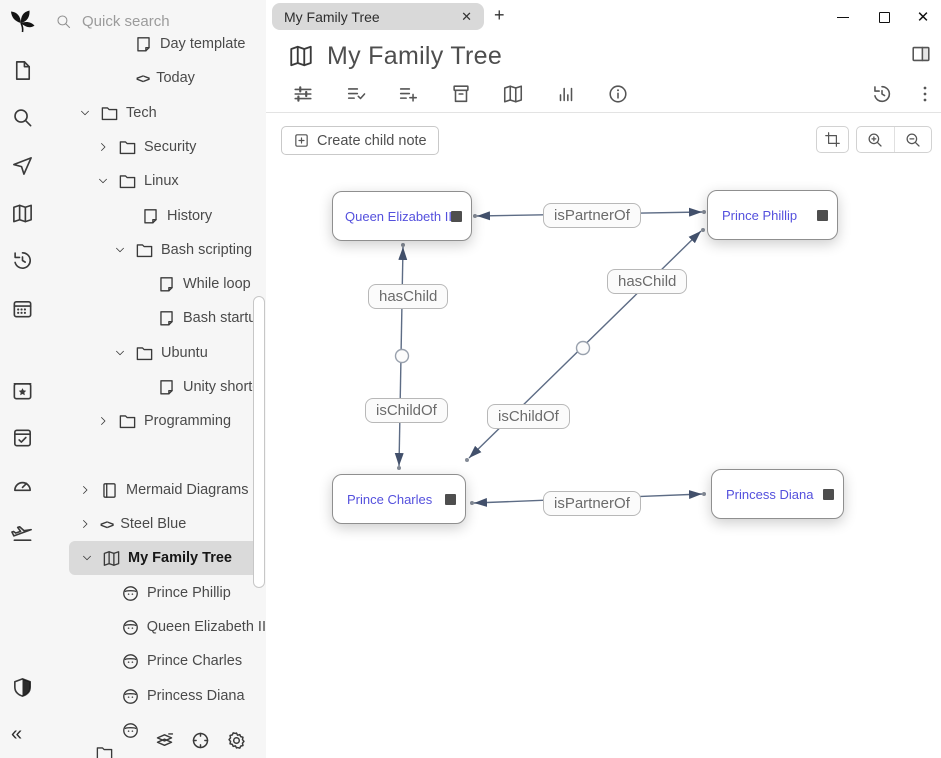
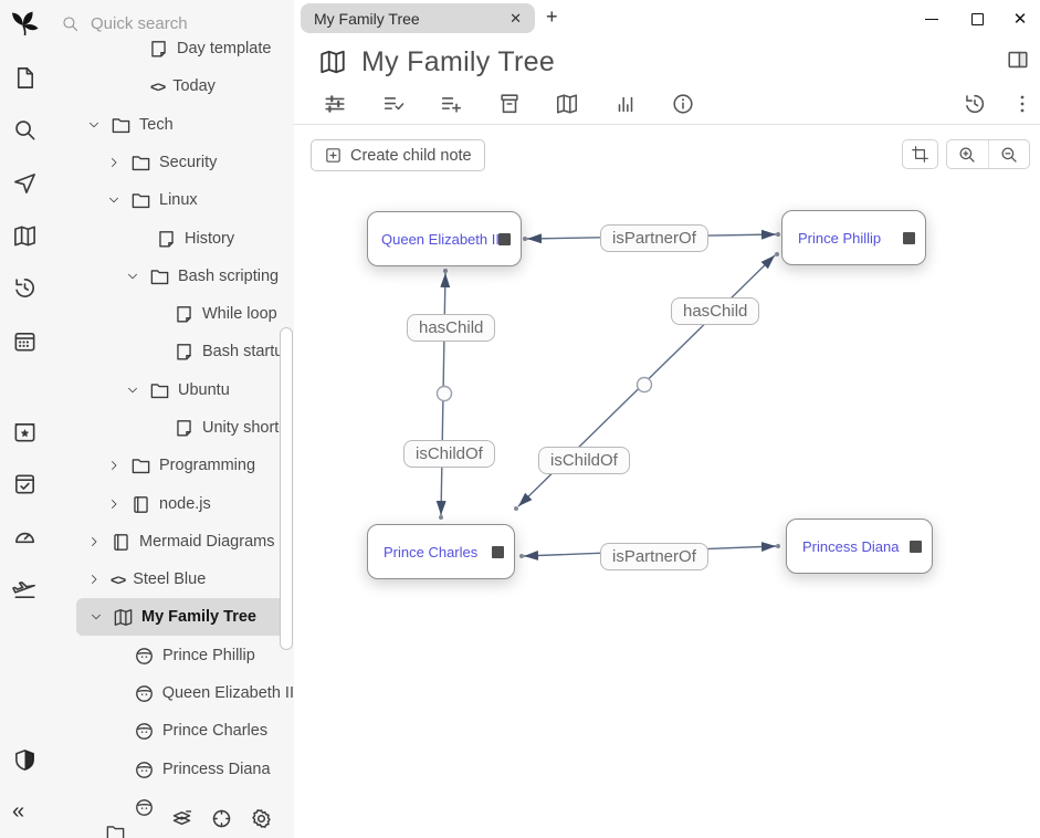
  «
  Quick search
  Day template
  <>
  Today
  Tech
  Security
  Linux
  History
  Bash scripting
  While loop
  Bash start
  Ubuntu
  Unity short
  Programming
+ node.js
  Mermaid Diagrams
  <>
  Steel Blue
  My Family Tree
  Prince Phillip
  Queen Elizabeth II
  Prince Charles
  Princess Diana
  My Family Tree
  ✕
  +
  ✕
  My Family Tree
  Create child note
  Queen Elizabeth I
  Prince Phillip
  Prince Charles
  Princess Diana
  isPartnerOf
  hasChild
  hasChild
  isChildOf
  isChildOf
  isPartnerOf
